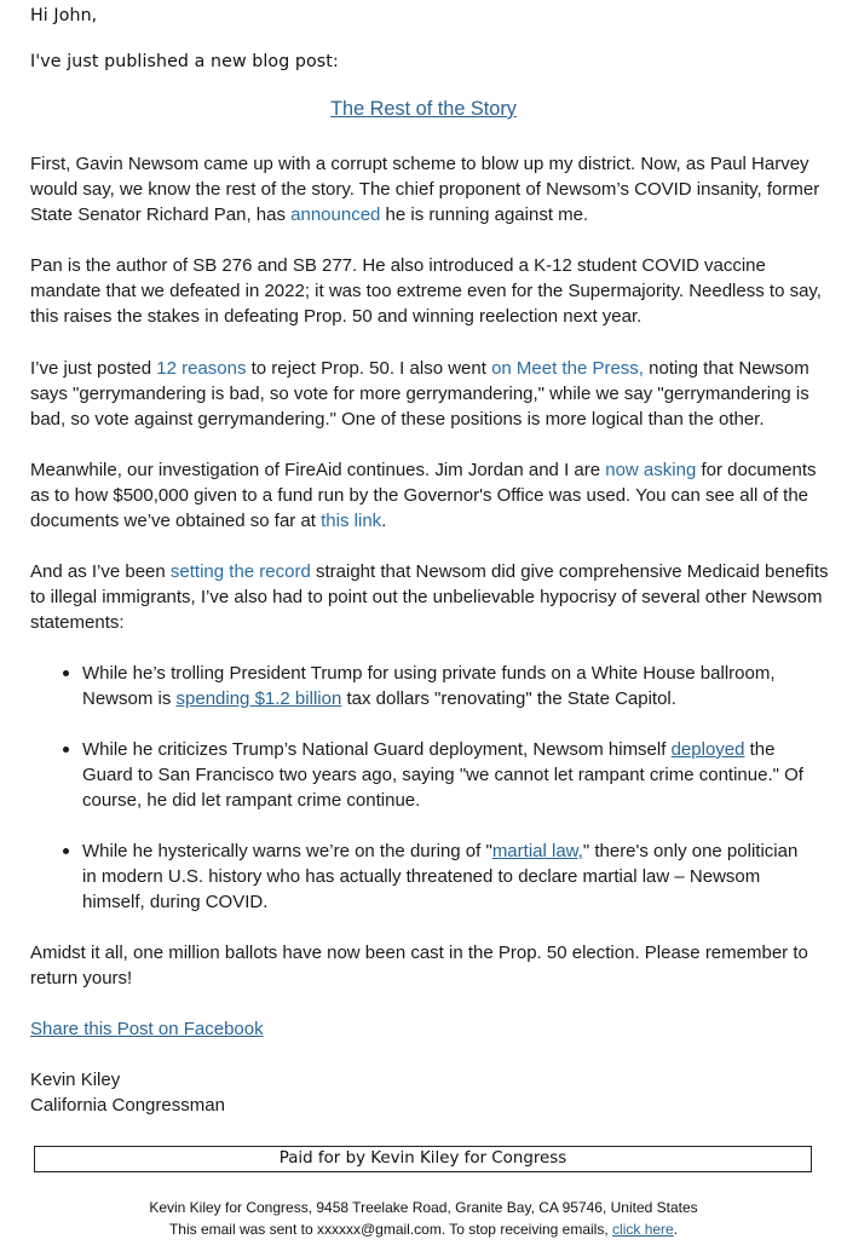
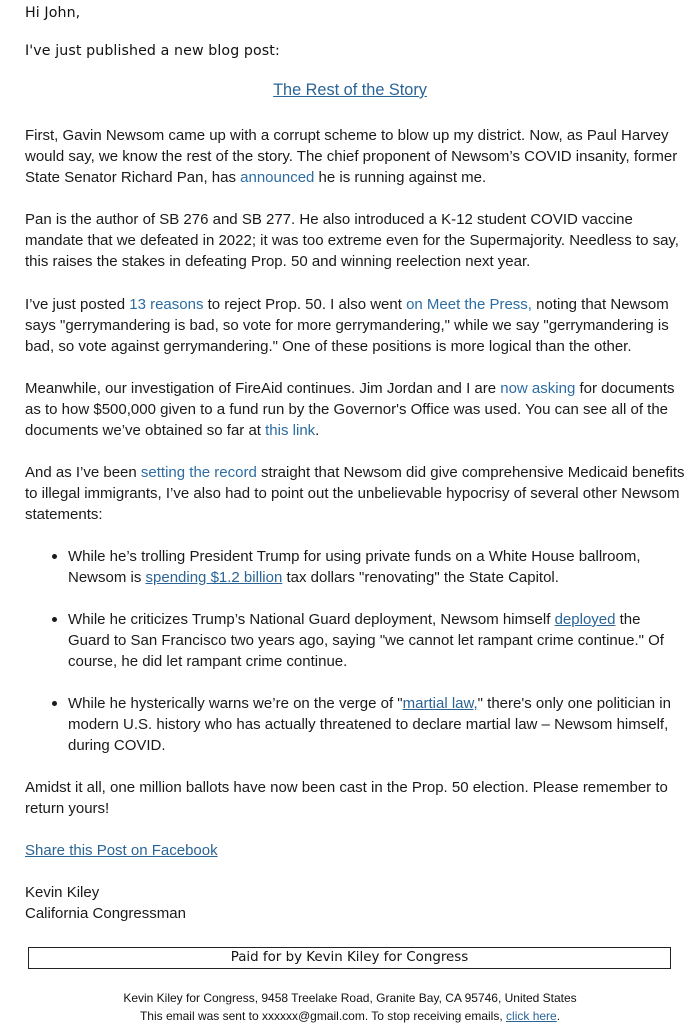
  Hi John,
  I've just published a new blog post:
  The Rest of the Story
  First, Gavin Newsom came up with a corrupt scheme to blow up my district. Now, as Paul Harvey would say, we know the rest of the story. The chief proponent of Newsom’s COVID insanity, former State Senator Richard Pan, has announced he is running against me.
  Pan is the author of SB 276 and SB 277. He also introduced a K-12 student COVID vaccine mandate that we defeated in 2022; it was too extreme even for the Supermajority. Needless to say, this raises the stakes in defeating Prop. 50 and winning reelection next year.
- I’ve just posted 12 reasons to reject Prop. 50. I also went on Meet the Press, noting that Newsom says "gerrymandering is bad, so vote for more gerrymandering," while we say "gerrymandering is bad, so vote against gerrymandering." One of these positions is more logical than the other.
+ I’ve just posted 13 reasons to reject Prop. 50. I also went on Meet the Press, noting that Newsom says "gerrymandering is bad, so vote for more gerrymandering," while we say "gerrymandering is bad, so vote against gerrymandering." One of these positions is more logical than the other.
  Meanwhile, our investigation of FireAid continues. Jim Jordan and I are now asking for documents as to how $500,000 given to a fund run by the Governor's Office was used. You can see all of the documents we’ve obtained so far at this link.
  And as I’ve been setting the record straight that Newsom did give comprehensive Medicaid benefits to illegal immigrants, I’ve also had to point out the unbelievable hypocrisy of several other Newsom statements:
  While he’s trolling President Trump for using private funds on a White House ballroom, Newsom is spending $1.2 billion tax dollars "renovating" the State Capitol.
  While he criticizes Trump’s National Guard deployment, Newsom himself deployed the Guard to San Francisco two years ago, saying "we cannot let rampant crime continue." Of course, he did let rampant crime continue.
- While he hysterically warns we’re on the during of "martial law," there's only one politician in modern U.S. history who has actually threatened to declare martial law – Newsom himself, during COVID.
+ While he hysterically warns we’re on the verge of "martial law," there's only one politician in modern U.S. history who has actually threatened to declare martial law – Newsom himself, during COVID.
  Amidst it all, one million ballots have now been cast in the Prop. 50 election. Please remember to return yours!
  Share this Post on Facebook
  Kevin Kiley
  California Congressman
  Paid for by Kevin Kiley for Congress
  Kevin Kiley for Congress, 9458 Treelake Road, Granite Bay, CA 95746, United States
  This email was sent to xxxxxx@gmail.com. To stop receiving emails, click here.
